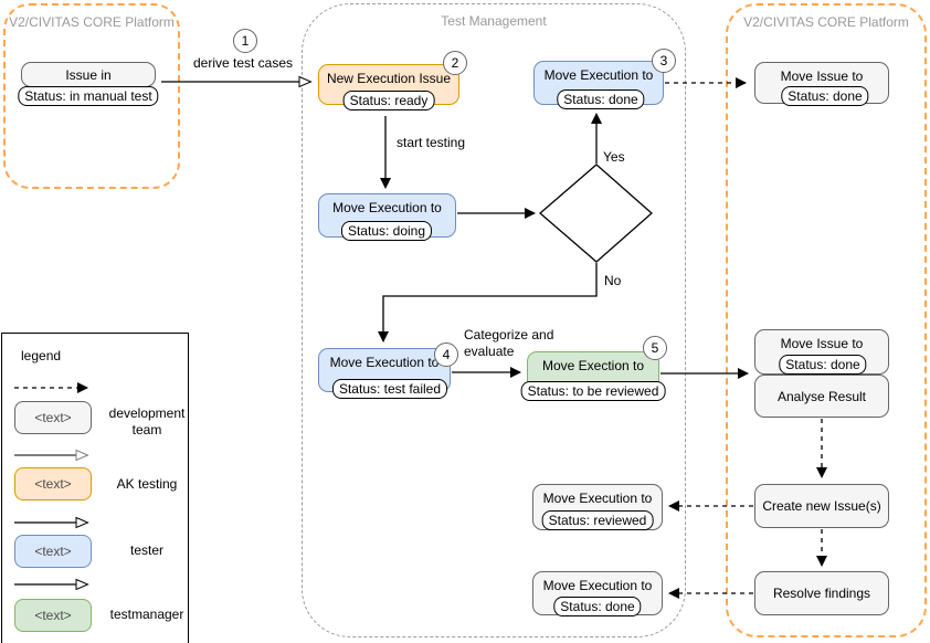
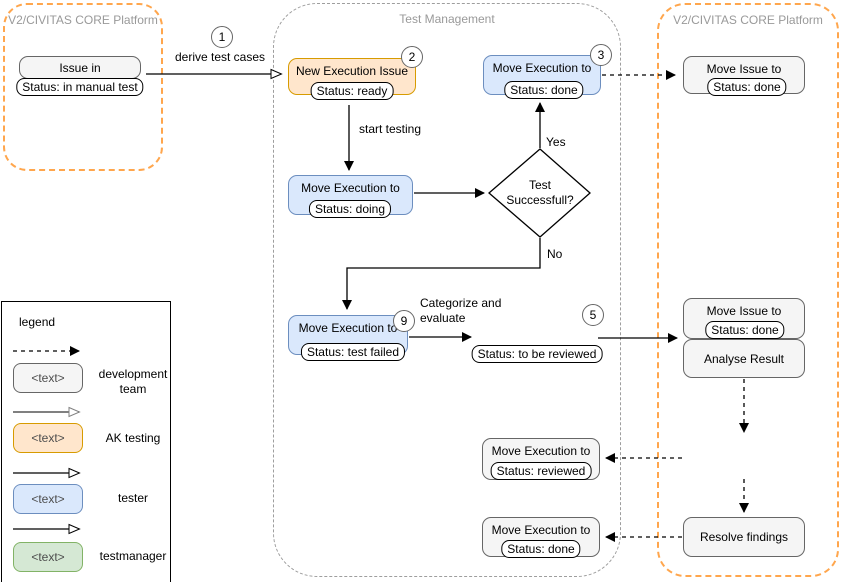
  V2/CIVITAS CORE Platform
  Test Management
  V2/CIVITAS CORE Platform
  Issue in
  Status: in manual test
  New Execution Issue
  Status: ready
  2
  Move Execution to
  Status: done
  3
  Move Execution to
  Status: doing
+ Test
+ Successfull?
  Move Execution to
  Status: test failed
- 4
+ 9
- Move Exection to
  Status: to be reviewed
  5
  Move Issue to
  Status: done
  Move Issue to
  Status: done
  Analyse Result
- Create new Issue(s)
  Resolve findings
  Move Execution to
  Status: reviewed
  Move Execution to
  Status: done
  derive test cases
  1
  start testing
  Yes
  No
  Categorize and
  evaluate
  legend
  <text>
  development team
  <text>
  AK testing
  <text>
  tester
  <text>
  testmanager
